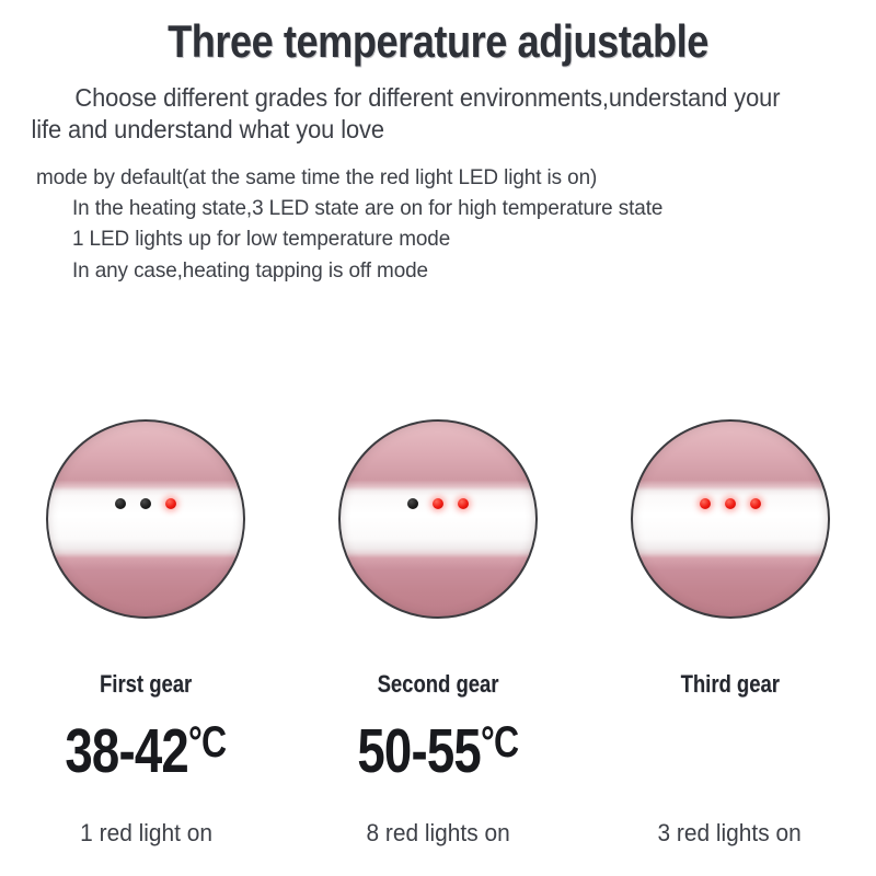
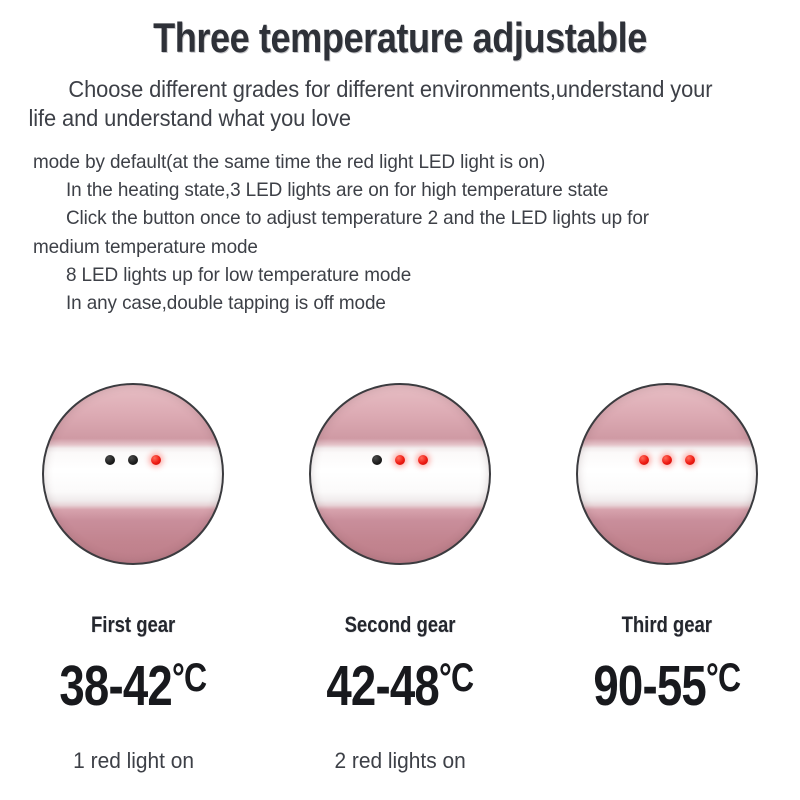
  Three temperature adjustable
  Choose different grades for different environments,understand your life and understand what you love
  mode by default(at the same time the red light LED light is on)
- In the heating state,3 LED state are on for high temperature state
+ In the heating state,3 LED lights are on for high temperature state
+ Click the button once to adjust temperature 2 and the LED lights up for
+ medium temperature mode
- 1 LED lights up for low temperature mode
+ 8 LED lights up for low temperature mode
- In any case,heating tapping is off mode
+ In any case,double tapping is off mode
  First gear
  Second gear
  Third gear
  38-42°C
+ 42-48°C
- 50-55°C
+ 90-55°C
  1 red light on
- 8 red lights on
+ 2 red lights on
- 3 red lights on
